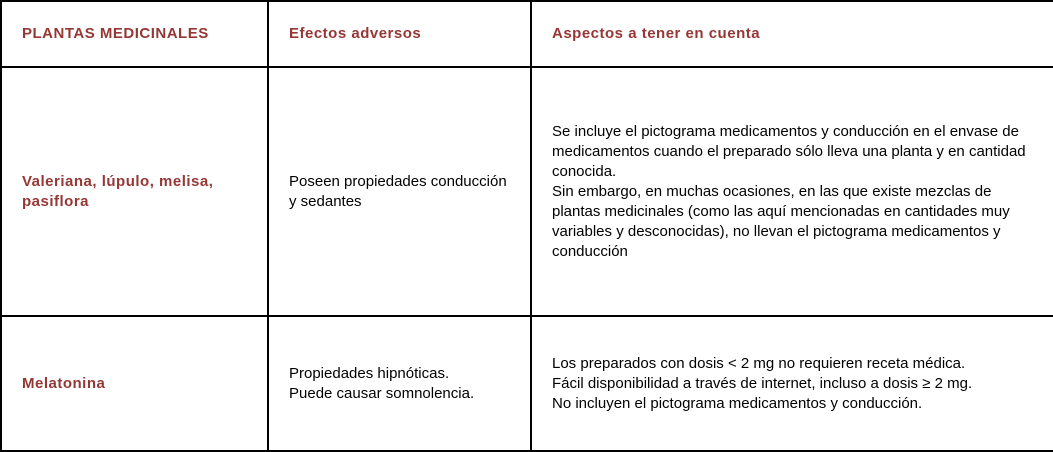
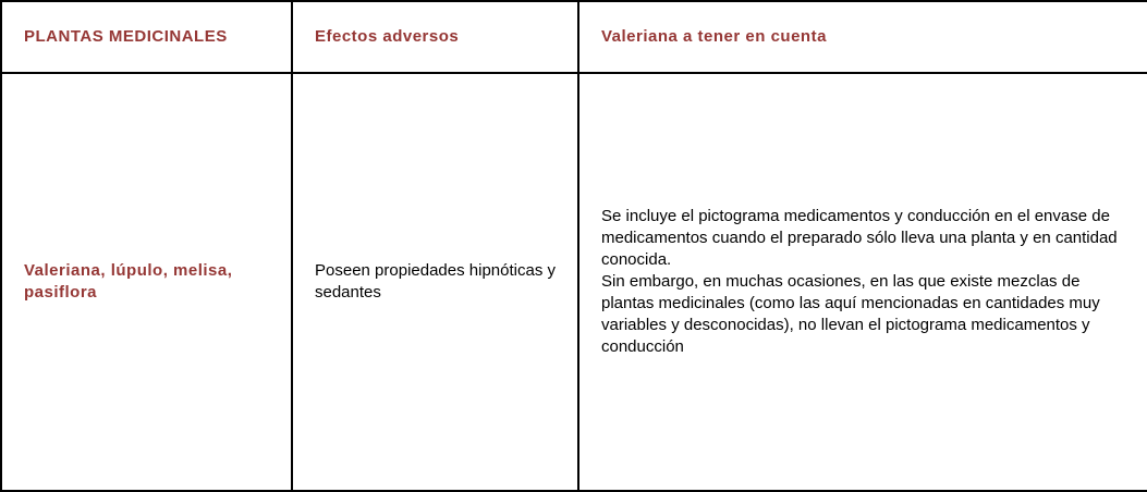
- PLANTAS MEDICINALES	Efectos adversos	Aspectos a tener en cuenta
+ PLANTAS MEDICINALES	Efectos adversos	Valeriana a tener en cuenta
- Valeriana, lúpulo, melisa, pasiflora	Poseen propiedades conducción y sedantes	Se incluye el pictograma medicamentos y conducción en el envase de medicamentos cuando el preparado sólo lleva una planta y en cantidad conocida. Sin embargo, en muchas ocasiones, en las que existe mezclas de plantas medicinales (como las aquí mencionadas en cantidades muy variables y desconocidas), no llevan el pictograma medicamentos y conducción
+ Valeriana, lúpulo, melisa, pasiflora	Poseen propiedades hipnóticas y sedantes	Se incluye el pictograma medicamentos y conducción en el envase de medicamentos cuando el preparado sólo lleva una planta y en cantidad conocida. Sin embargo, en muchas ocasiones, en las que existe mezclas de plantas medicinales (como las aquí mencionadas en cantidades muy variables y desconocidas), no llevan el pictograma medicamentos y conducción
- Melatonina	Propiedades hipnóticas. Puede causar somnolencia.	Los preparados con dosis < 2 mg no requieren receta médica. Fácil disponibilidad a través de internet, incluso a dosis ≥ 2 mg. No incluyen el pictograma medicamentos y conducción.
